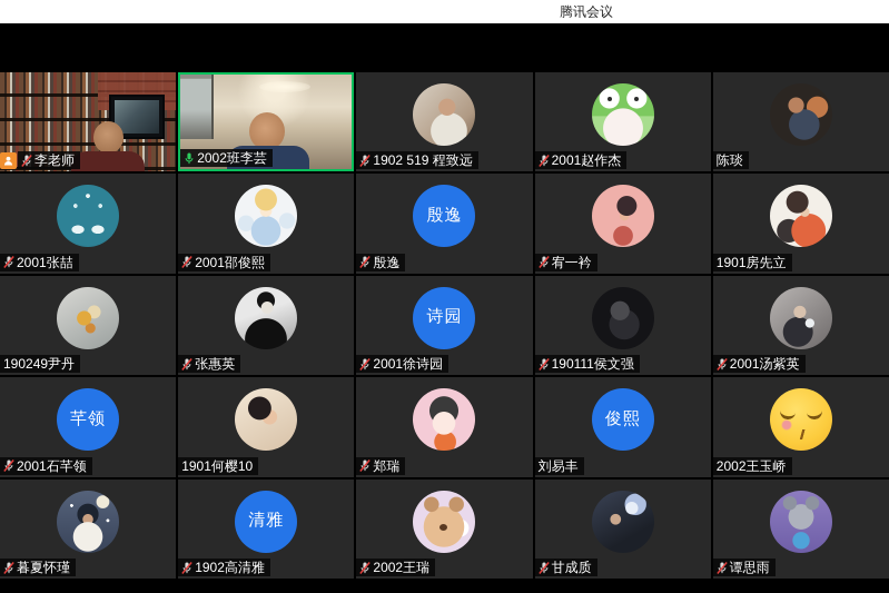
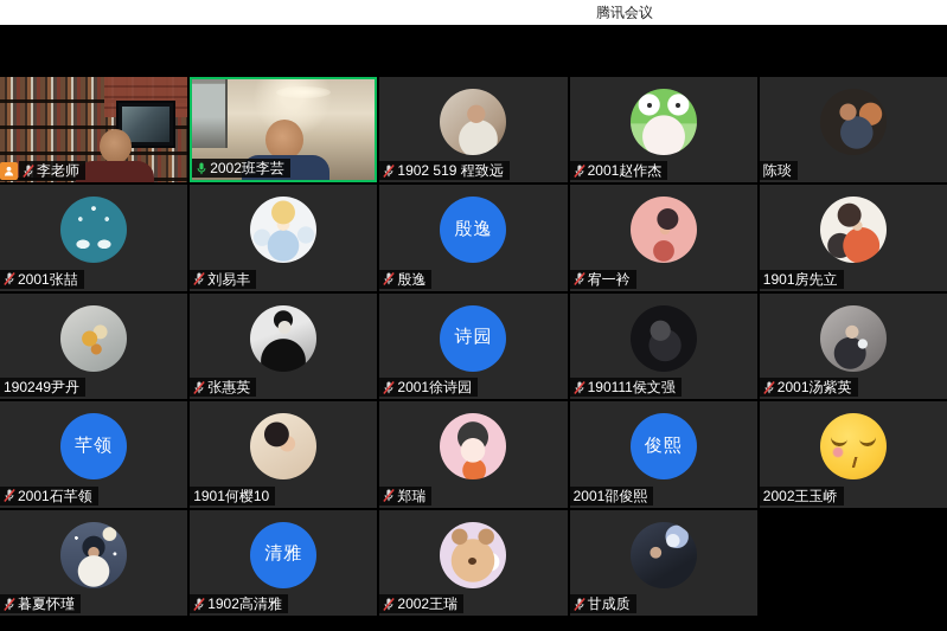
  腾讯会议
  李老师
  2002班李芸
  1902 519 程致远
  2001赵作杰
  陈琰
  2001张喆
- 2001邵俊熙
+ 刘易丰
  殷逸
  殷逸
  宥一衿
  1901房先立
  190249尹丹
  张惠英
  诗园
  2001徐诗园
  190111侯文强
  2001汤紫英
  芊领
  2001石芊领
  1901何樱10
  郑瑞
  俊熙
- 刘易丰
+ 2001邵俊熙
  2002王玉峤
  暮夏怀瑾
  清雅
  1902高清雅
  2002王瑞
  甘成质
- 谭思雨
